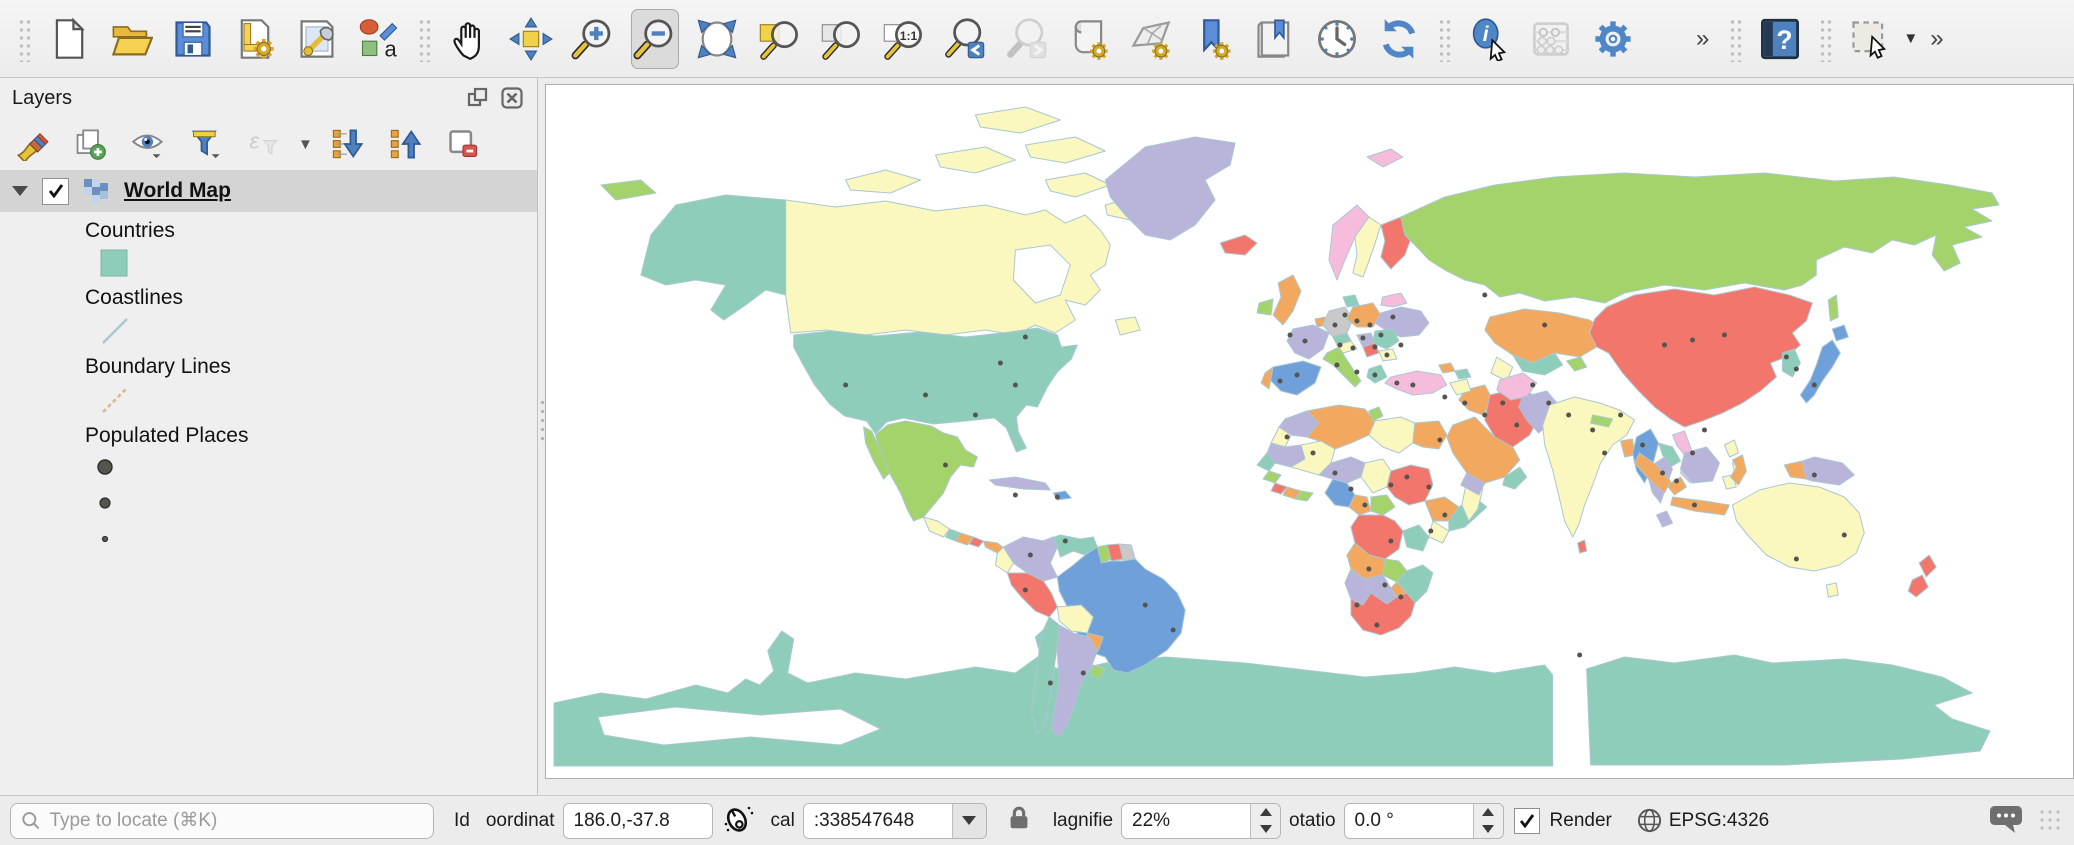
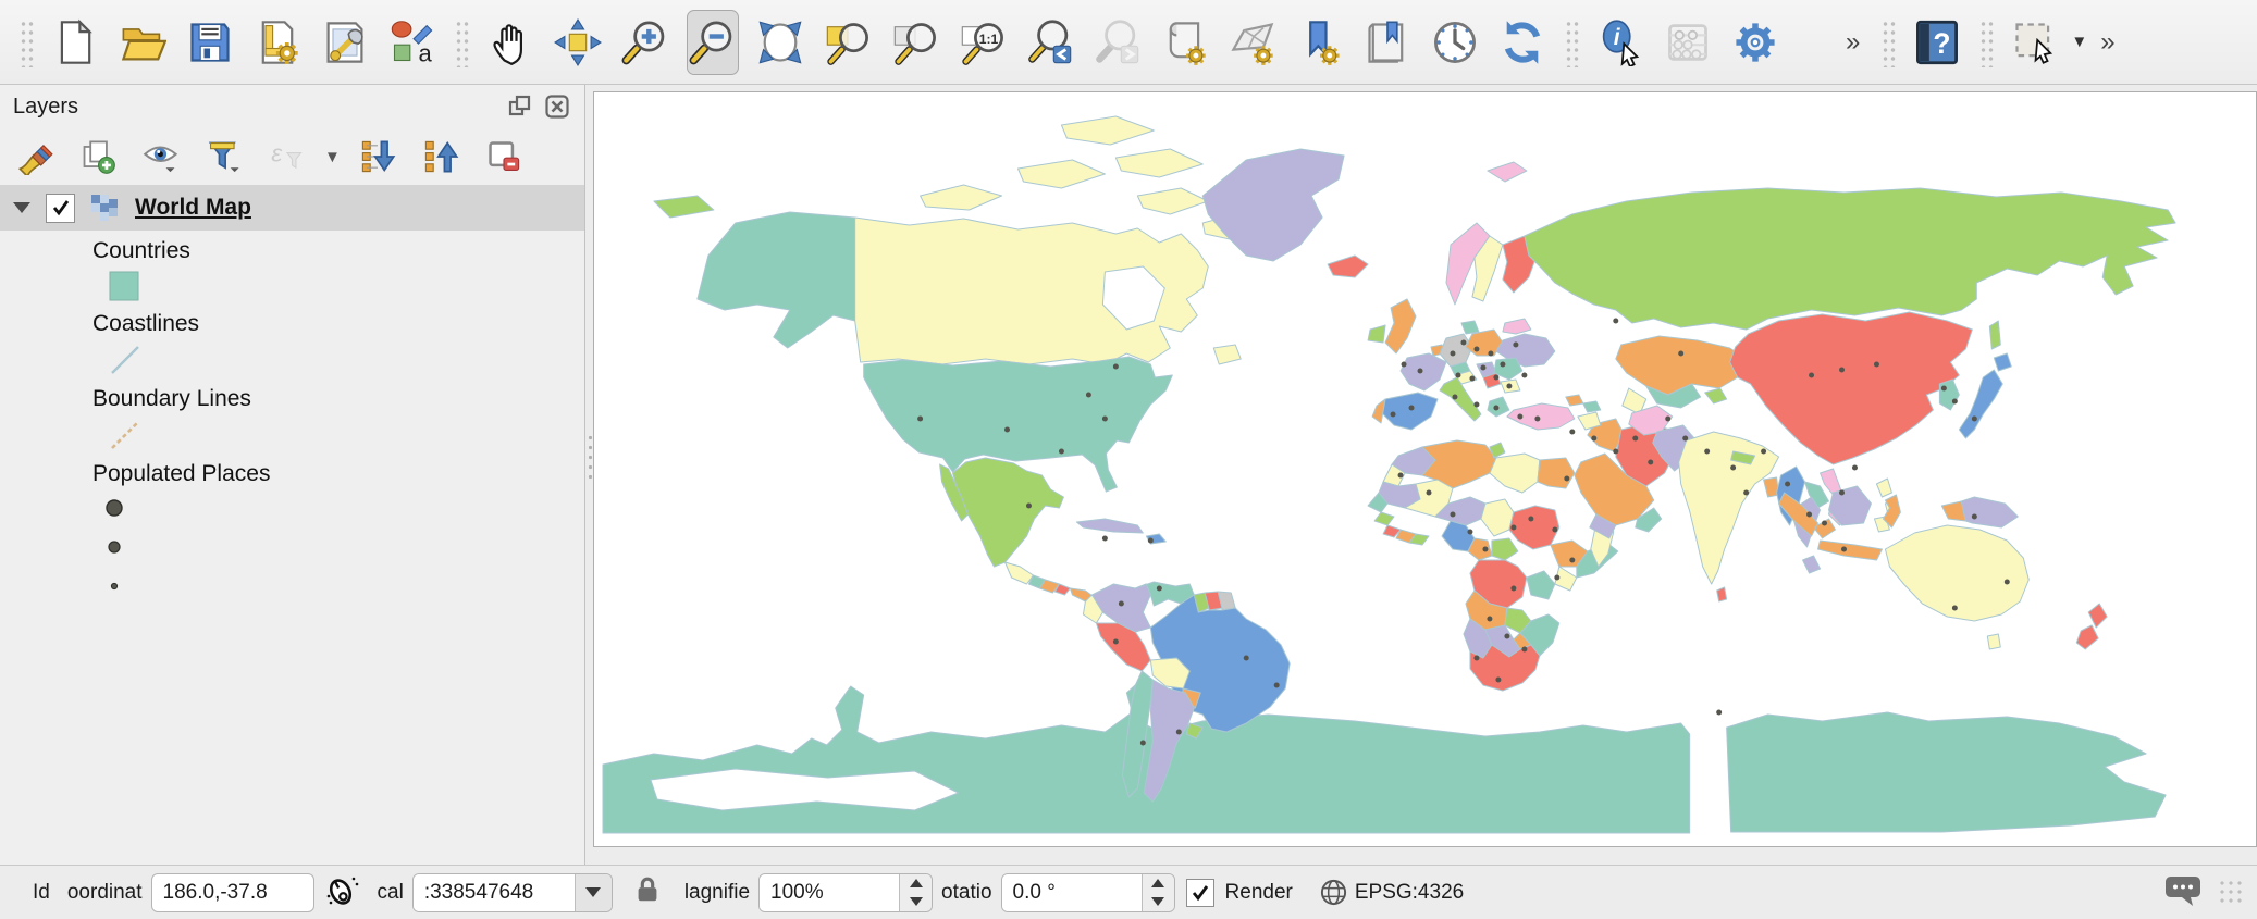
  a
  1:1
  i
  »
  ?
  ▼
  »
  Layers
  ε
  ▼
  World Map
  Countries
  Coastlines
  Boundary Lines
  Populated Places
- Type to locate (⌘K)
  Id
  oordinat
  186.0,-37.8
  cal
  :338547648
  lagnifie
- 22%
+ 100%
  otatio
  0.0 °
  Render
  EPSG:4326
